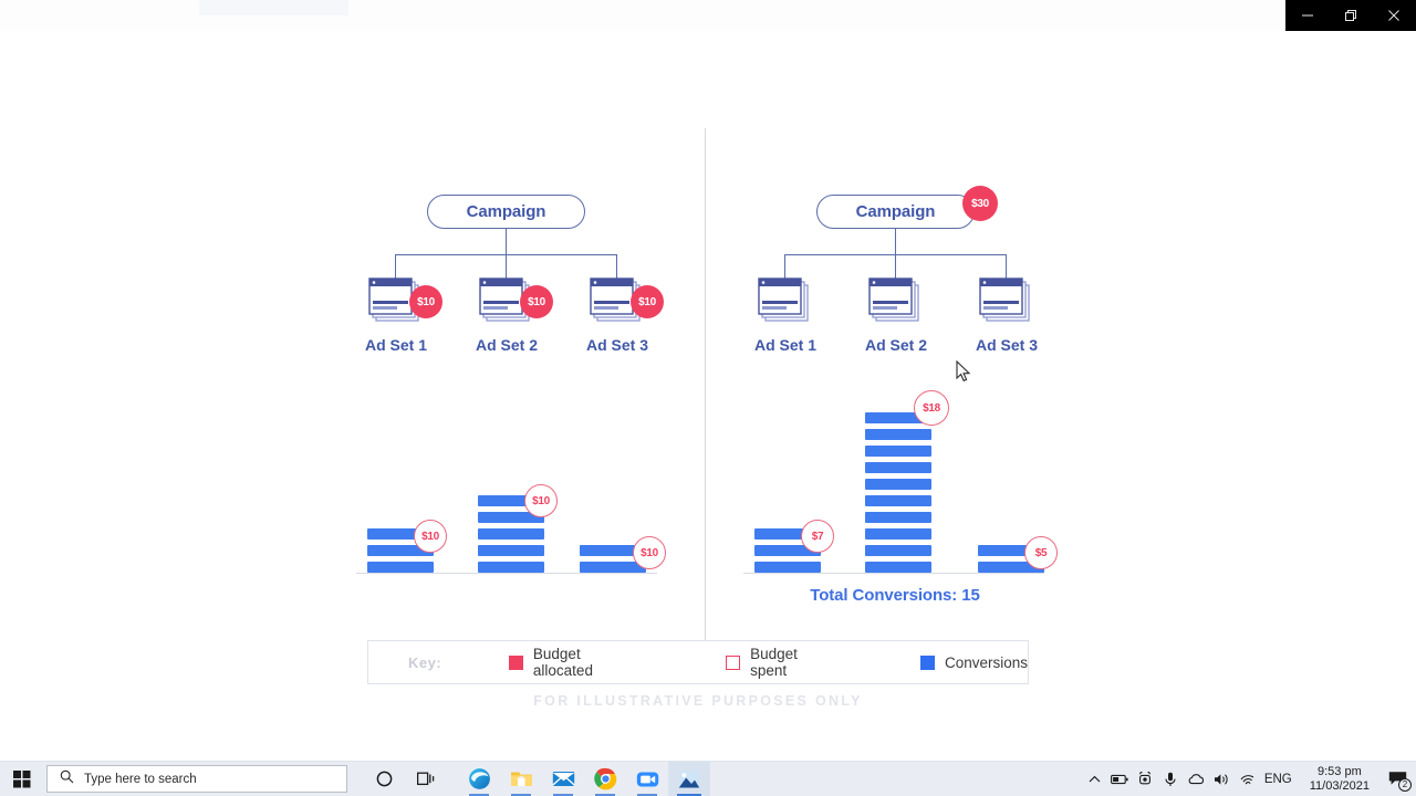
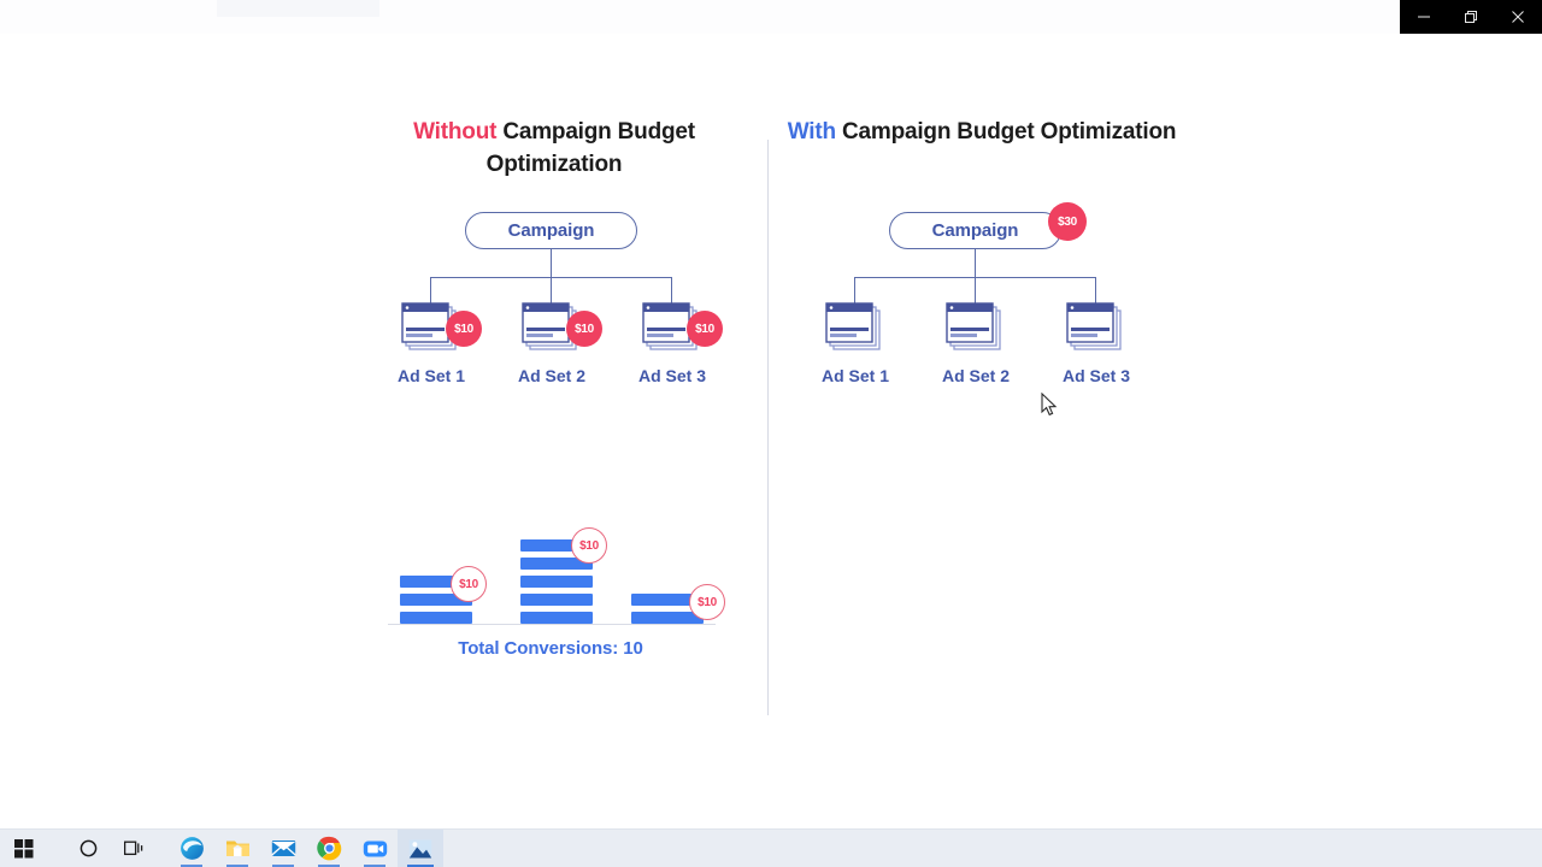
+ Without Campaign Budget Optimization
+ With Campaign Budget Optimization
  Campaign
  Ad Set 1
  $10
  Ad Set 2
  $10
  Ad Set 3
  $10
  $10
  $10
  $10
+ Total Conversions: 10
  Campaign
  $30
  Ad Set 1
  Ad Set 2
  Ad Set 3
- $7
- $18
- $5
- Total Conversions: 15
- Key:
- Budget allocated
- Budget spent
- Conversions
- FOR ILLUSTRATIVE PURPOSES ONLY
- Type here to search
- ENG
- 9:53 pm
- 11/03/2021
- 2
